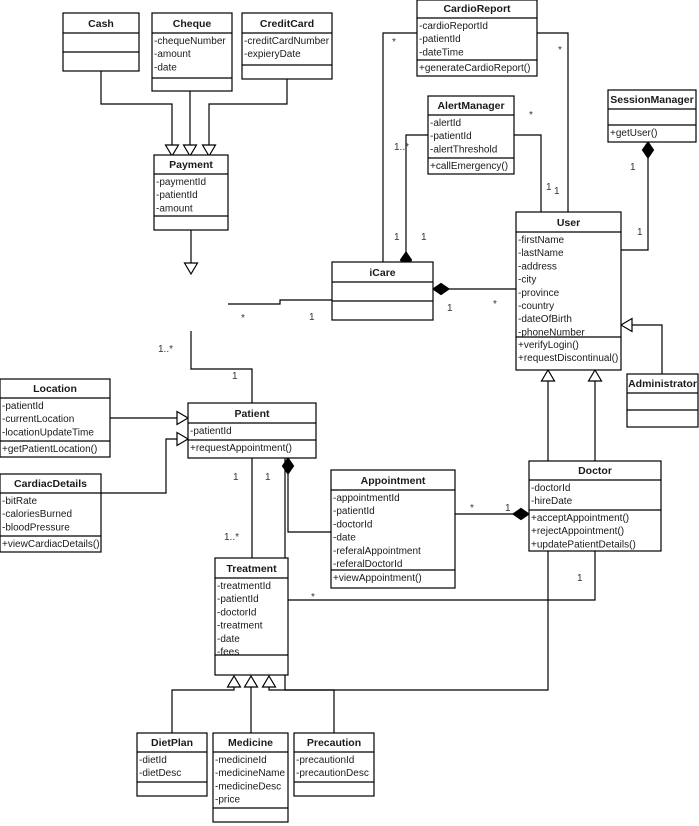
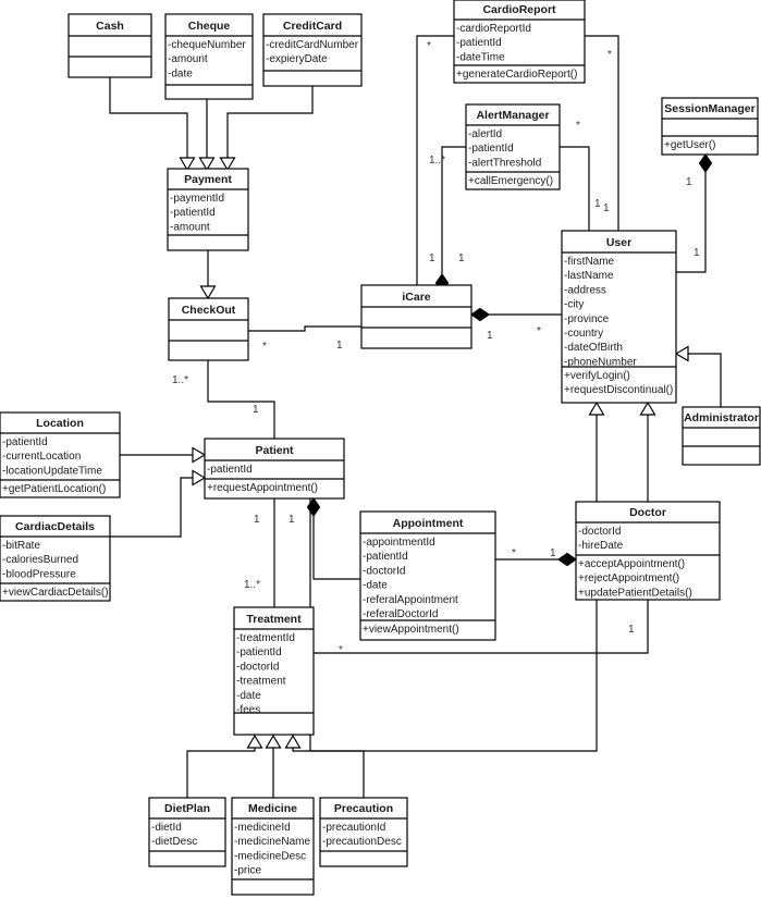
  Cash
  Cheque
  -chequeNumber
  -amount
  -date
  CreditCard
  -creditCardNumber
  -expieryDate
  CardioReport
  -cardioReportId
  -patientId
  -dateTime
  +generateCardioReport()
  SessionManager
  +getUser()
  AlertManager
  -alertId
  -patientId
  -alertThreshold
  +callEmergency()
  Payment
  -paymentId
  -patientId
  -amount
  User
  -firstName
  -lastName
  -address
  -city
  -province
  -country
  -dateOfBirth
  -phoneNumber
  +verifyLogin()
  +requestDiscontinual()
  iCare
+ CheckOut
  Administrator
  Location
  -patientId
  -currentLocation
  -locationUpdateTime
  +getPatientLocation()
  Patient
  -patientId
  +requestAppointment()
  Doctor
  -doctorId
  -hireDate
  +acceptAppointment()
  +rejectAppointment()
  +updatePatientDetails()
  Appointment
  -appointmentId
  -patientId
  -doctorId
  -date
  -referalAppointment
  -referalDoctorId
  +viewAppointment()
  CardiacDetails
  -bitRate
  -caloriesBurned
  -bloodPressure
  +viewCardiacDetails()
  Treatment
  -treatmentId
  -patientId
  -doctorId
  -treatment
  -date
  -fees
  DietPlan
  -dietId
  -dietDesc
  Medicine
  -medicineId
  -medicineName
  -medicineDesc
  -price
  Precaution
  -precautionId
  -precautionDesc
  *
  *
  *
  1..*
  1
  1
  1
  1
  1
  1
  1
  *
  *
  1
  1..*
  1
  1
  1
  *
  1
  1..*
  1
  *
